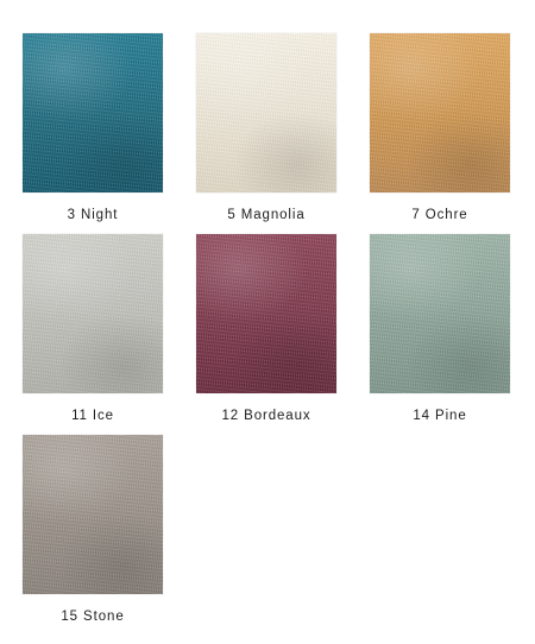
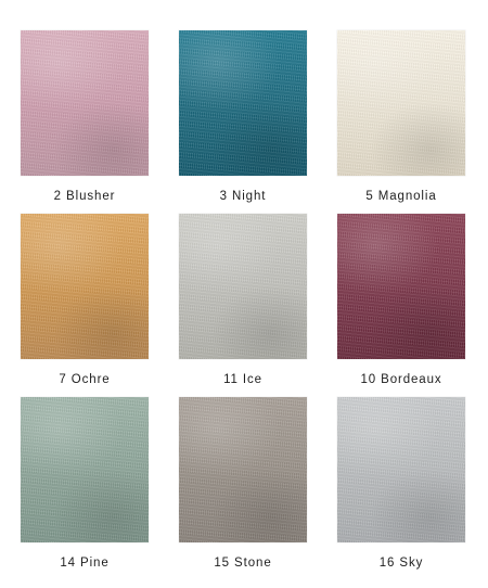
+ 2 Blusher
  3 Night
  5 Magnolia
  7 Ochre
  11 Ice
- 12 Bordeaux
+ 10 Bordeaux
  14 Pine
  15 Stone
+ 16 Sky
